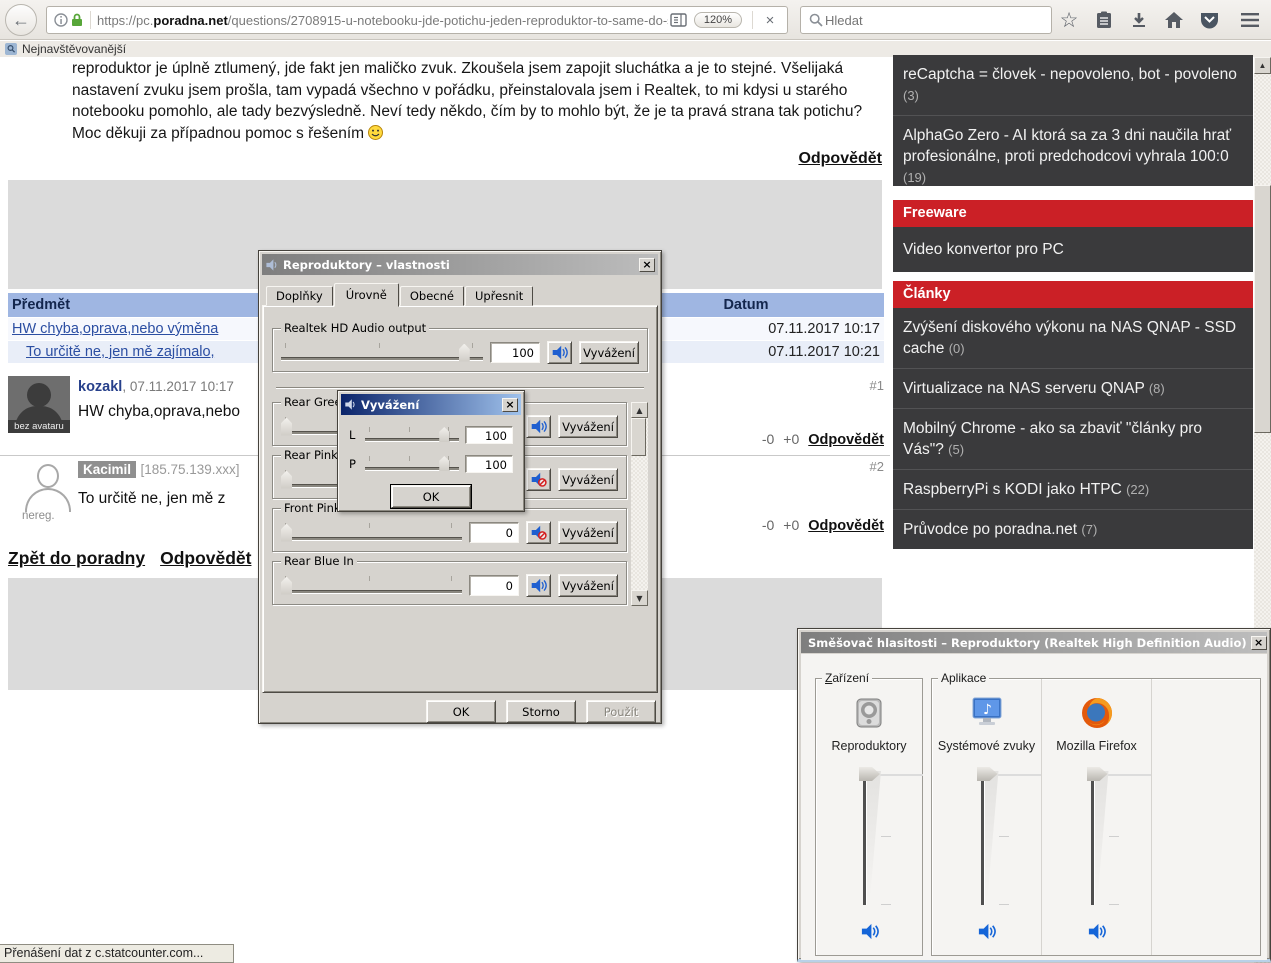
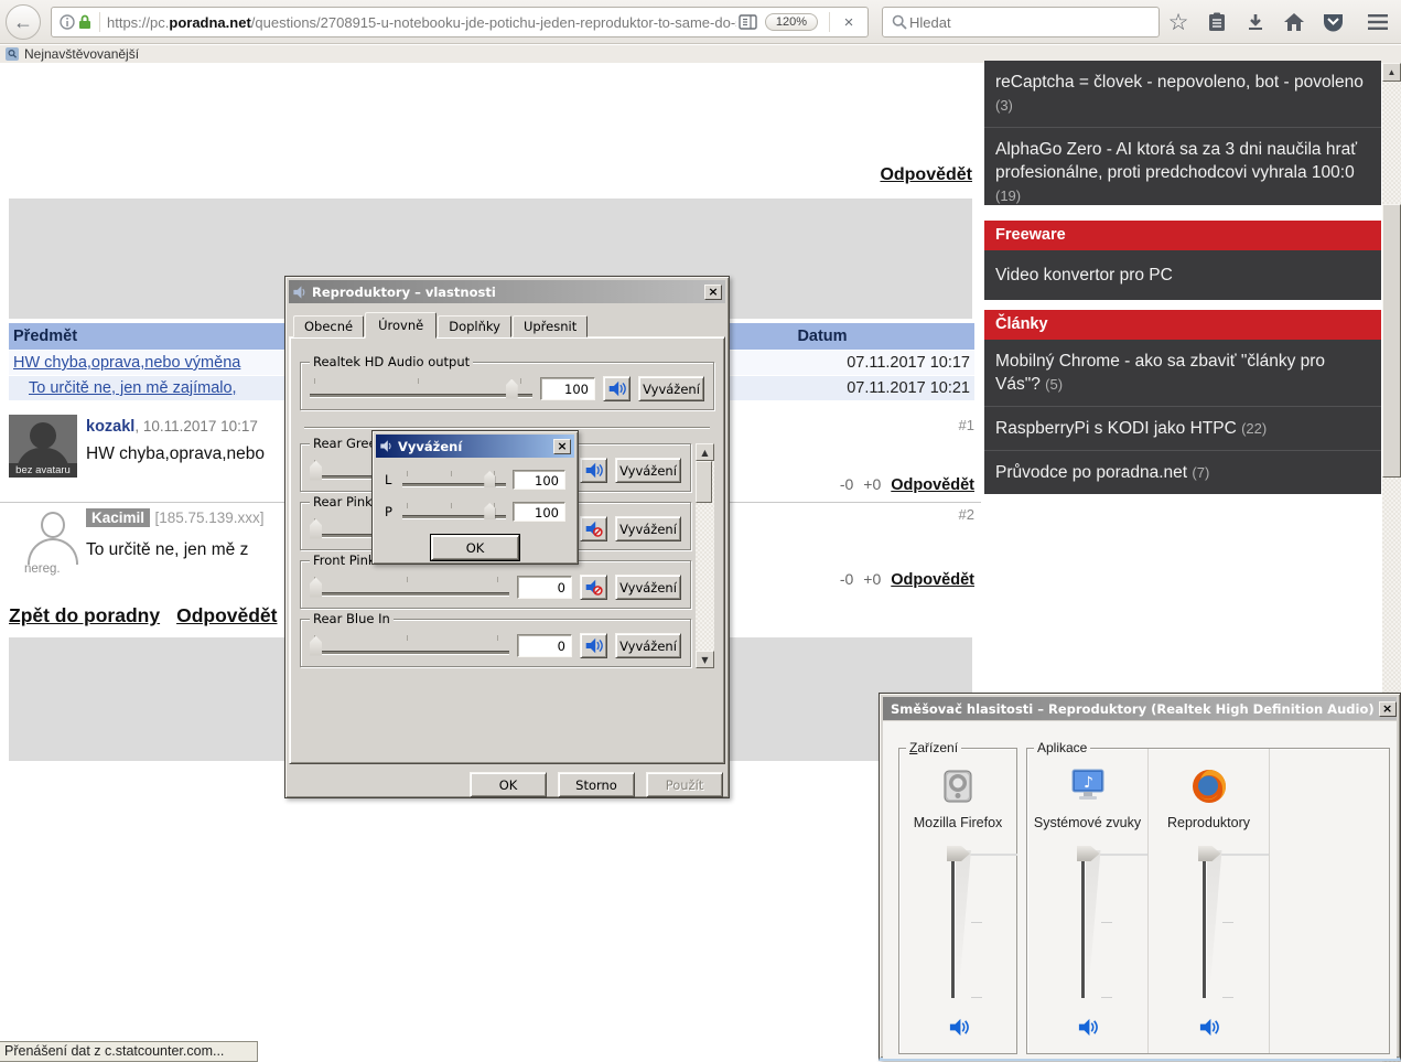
  ←
  https://pc.
  poradna.net
  /questions/2708915-u-notebooku-jde-potichu-jeden-reproduktor-to-same-do-
  120%
  ×
  Hledat
  ☆
  Nejnavštěvovanější
  ▲
- reproduktor je úplně ztlumený, jde fakt jen maličko zvuk. Zkoušela jsem zapojit sluchátka a je to stejné. Všelijaká nastavení zvuku jsem prošla, tam vypadá všechno v pořádku, přeinstalovala jsem i Realtek, to mi kdysi u starého notebooku pomohlo, ale tady bezvýsledně. Neví tedy někdo, čím by to mohlo být, že je ta pravá strana tak potichu? Moc děkuji za případnou pomoc s řešením
  Odpovědět
  Předmět
  Datum
  HW chyba,oprava,nebo výměna
  07.11.2017 10:17
  To určitě ne, jen mě zajímalo,
  07.11.2017 10:21
  bez avataru
- kozakl, 07.11.2017 10:17
+ kozakl, 10.11.2017 10:17
  #1
  HW chyba,oprava,nebo
  -0
  +0
  Odpovědět
  nereg.
  Kacimil [185.75.139.xxx]
  #2
  To určitě ne, jen mě z
  -0
  +0
  Odpovědět
  Zpět do poradny
  Odpovědět
  reCaptcha = človek - nepovoleno, bot - povoleno (3)
  AlphaGo Zero - AI ktorá sa za 3 dni naučila hrať profesionálne, proti predchodcovi vyhrala 100:0 (19)
  Freeware
  Video konvertor pro PC
  Články
- Zvýšení diskového výkonu na NAS QNAP - SSD cache (0)
- Virtualizace na NAS serveru QNAP (8)
  Mobilný Chrome - ako sa zbaviť "články pro Vás"? (5)
  RaspberryPi s KODI jako HTPC (22)
  Průvodce po poradna.net (7)
  Reproduktory – vlastnosti
  ×
- Doplňky
+ Obecné
  Úrovně
- Obecné
+ Doplňky
  Upřesnit
  Realtek HD Audio output
  100
  Vyvážení
  Rear Gre
  Vyvážení
  Rear Pink
  Vyvážení
  Front Pin
  0
  Vyvážení
  Rear Blue In
  0
  Vyvážení
  ▲
  ▼
  OK
  Storno
  Použít
  Vyvážení
  ×
  L
  100
  P
  100
  OK
  Směšovač hlasitosti – Reproduktory (Realtek High Definition Audio)
  ×
  Zařízení
- Reproduktory
+ Mozilla Firefox
  Aplikace
  ♪
  Systémové zvuky
- Mozilla Firefox
+ Reproduktory
  Přenášení dat z c.statcounter.com...
